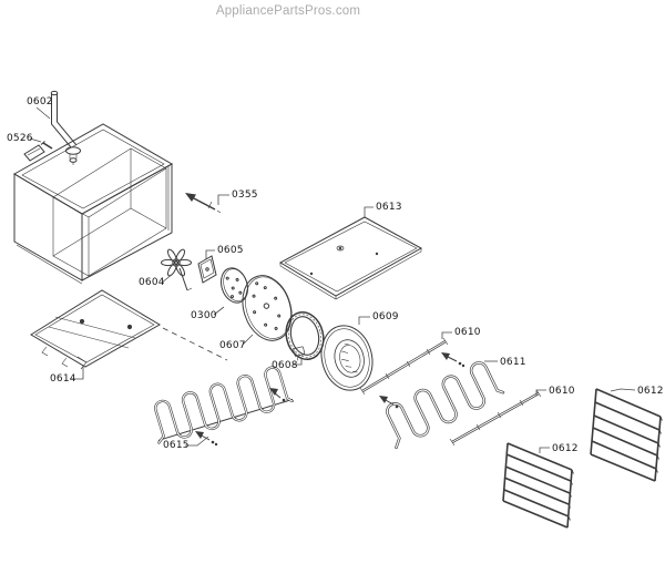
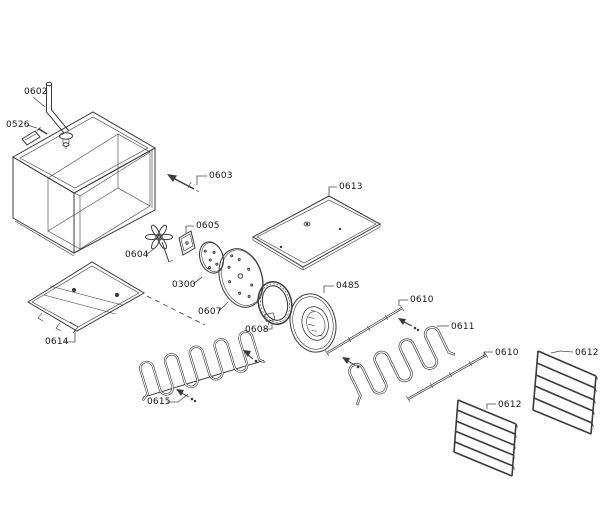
- AppliancePartsPros.com
  0526
  0602
- 0355
+ 0603
  0604
  0605
  0300
  0607
  0608
- 0609
+ 0485
  0610
  0611
  0610
  0612
  0612
  0613
  0614
  0615
